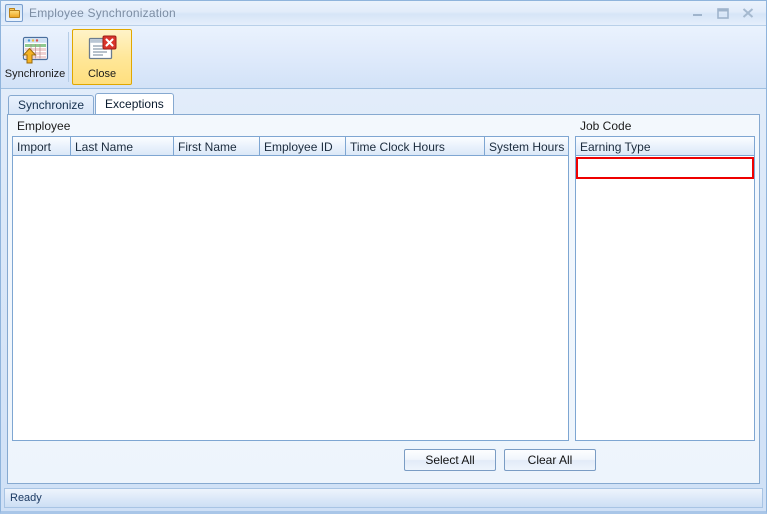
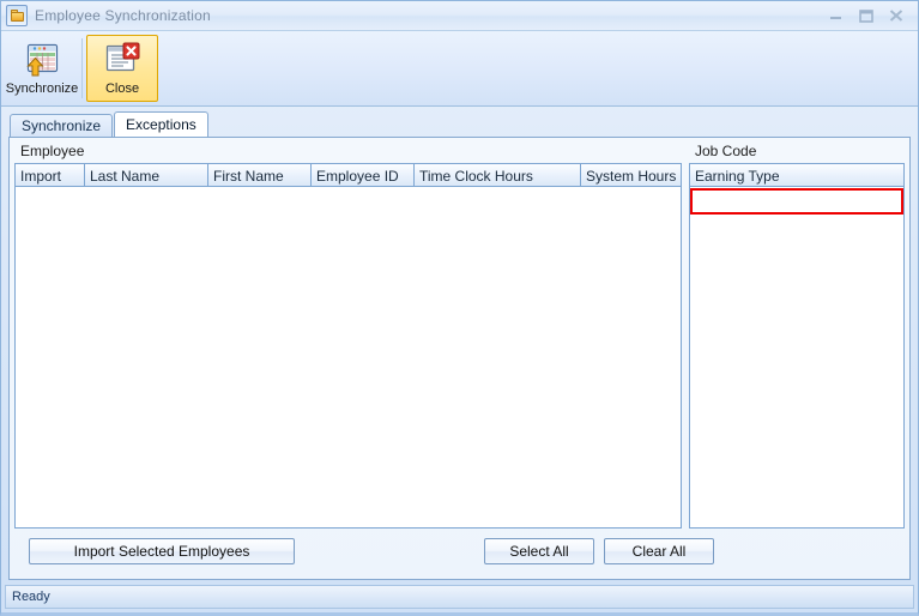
  Employee Synchronization
  Synchronize
  Close
  Synchronize
  Exceptions
  Employee
  Import
  Last Name
  First Name
  Employee ID
  Time Clock Hours
  System Hours
  Job Code
  Earning Type
+ Import Selected Employees
  Select All
  Clear All
  Ready
